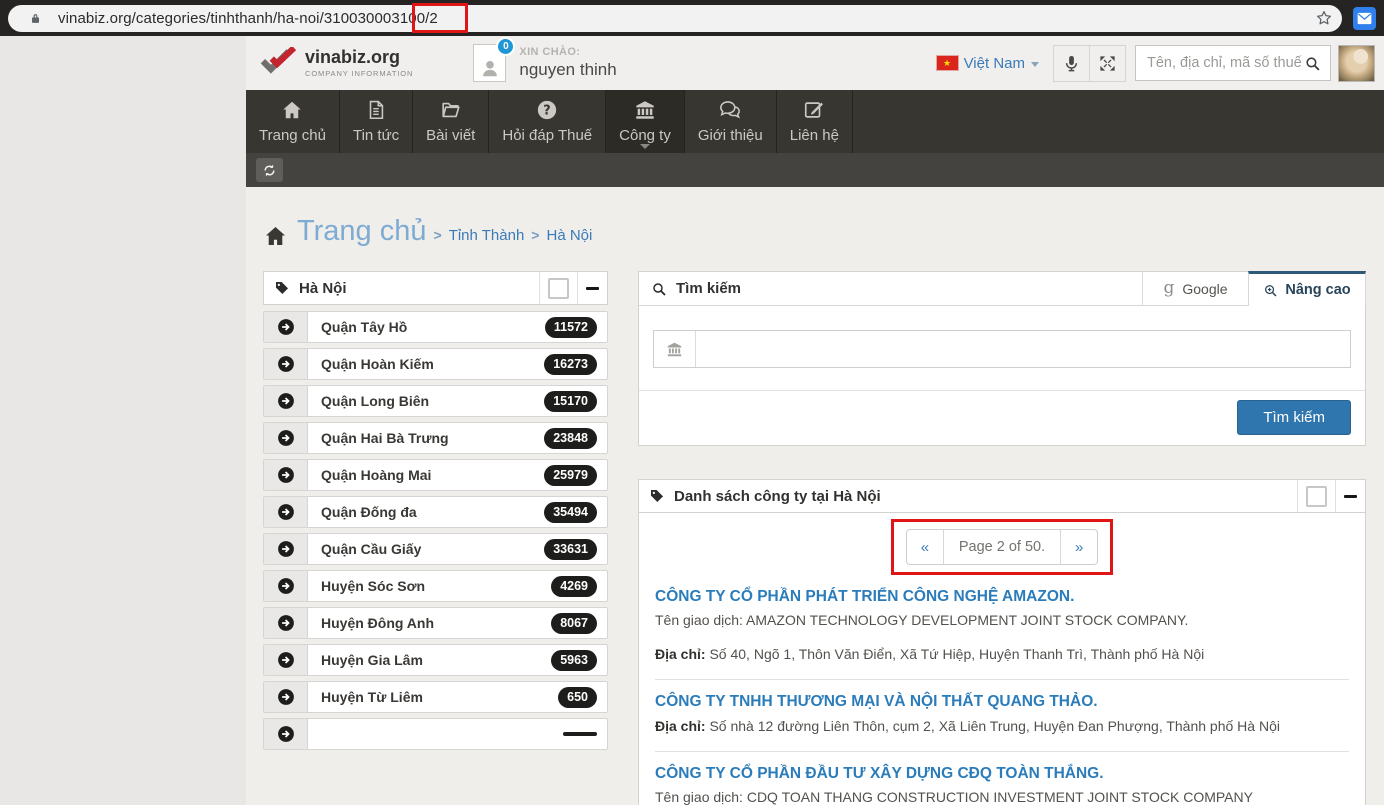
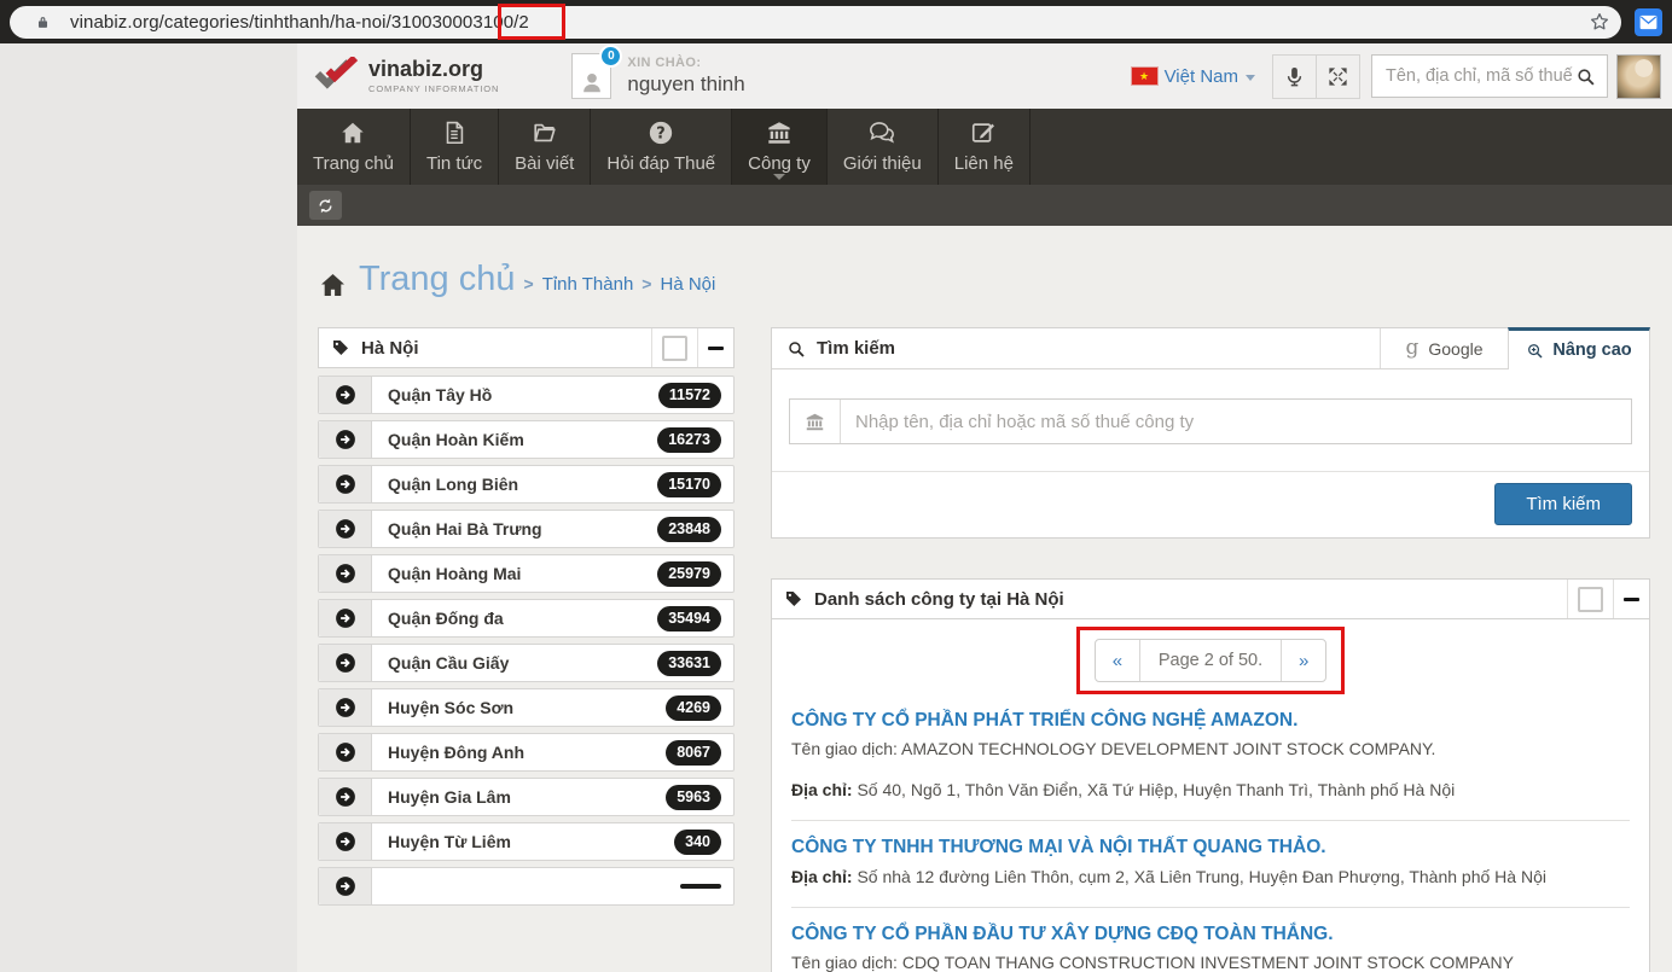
  vinabiz.org/categories/tinhthanh/ha-noi/310030003100/2
  vinabiz.org
  COMPANY INFORMATION
  0
  XIN CHÀO:
  nguyen thinh
  ★
  Việt Nam
  Tên, địa chỉ, mã số thuế
  Trang chủ
  Tin tức
  Bài viết
  ?
  Hỏi đáp Thuế
  Công ty
  Giới thiệu
  Liên hệ
  Trang chủ
  >
  Tỉnh Thành
  >
  Hà Nội
  Hà Nội
  Quận Tây Hồ
  11572
  Quận Hoàn Kiếm
  16273
  Quận Long Biên
  15170
  Quận Hai Bà Trưng
  23848
  Quận Hoàng Mai
  25979
  Quận Đống đa
  35494
  Quận Cầu Giấy
  33631
  Huyện Sóc Sơn
  4269
  Huyện Đông Anh
  8067
  Huyện Gia Lâm
  5963
  Huyện Từ Liêm
- 650
+ 340
  Tìm kiếm
  g
  Google
  Nâng cao
+ Nhập tên, địa chỉ hoặc mã số thuế công ty
  Tìm kiếm
  Danh sách công ty tại Hà Nội
  «
  Page 2 of 50.
  »
  CÔNG TY CỔ PHẦN PHÁT TRIỂN CÔNG NGHỆ AMAZON.
  Tên giao dịch: AMAZON TECHNOLOGY DEVELOPMENT JOINT STOCK COMPANY.
  Địa chỉ: Số 40, Ngõ 1, Thôn Văn Điển, Xã Tứ Hiệp, Huyện Thanh Trì, Thành phố Hà Nội
  CÔNG TY TNHH THƯƠNG MẠI VÀ NỘI THẤT QUANG THẢO.
  Địa chỉ: Số nhà 12 đường Liên Thôn, cụm 2, Xã Liên Trung, Huyện Đan Phượng, Thành phố Hà Nội
  CÔNG TY CỔ PHẦN ĐẦU TƯ XÂY DỰNG CĐQ TOÀN THẮNG.
  Tên giao dịch: CDQ TOAN THANG CONSTRUCTION INVESTMENT JOINT STOCK COMPANY
